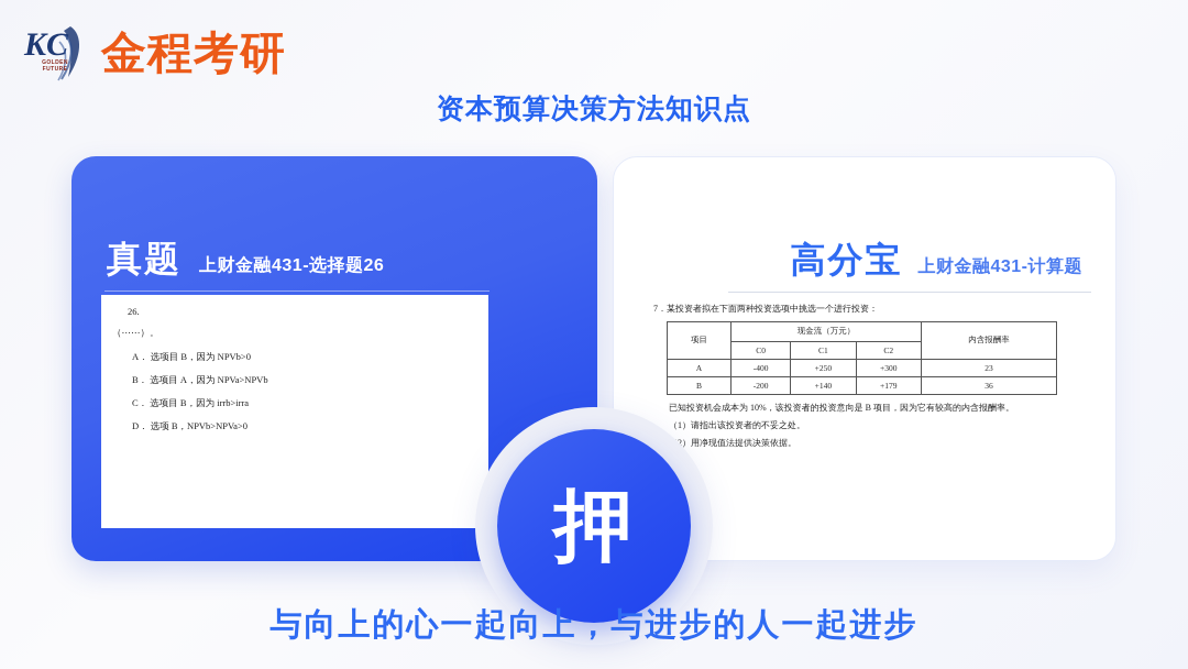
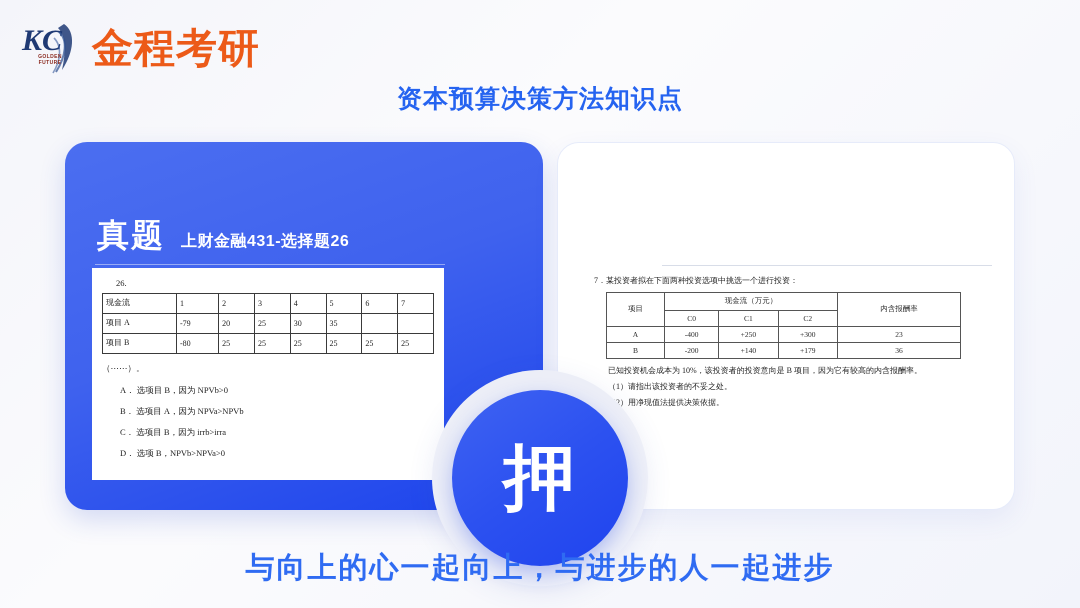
  KC
  金程考研
  资本预算决策方法知识点
  真题
  上财金融431-选择题26
  26.
+ 现金流	1	2	3	4	5	6	7
+ 项目 A	-79	20	25	30	35
+ 项目 B	-80	25	25	25	25	25	25
  （⋯⋯）。
  A． 选项目 B，因为 NPVb>0
  B． 选项目 A，因为 NPVa>NPVb
  C． 选项目 B，因为 irrb>irra
  D． 选项 B，NPVb>NPVa>0
- 高分宝
- 上财金融431-计算题
  7．某投资者拟在下面两种投资选项中挑选一个进行投资：
  项目	现金流（万元）	内含报酬率
  C0	C1	C2
  A	-400	+250	+300	23
  B	-200	+140	+179	36
  已知投资机会成本为 10%，该投资者的投资意向是 B 项目，因为它有较高的内含报酬率。
  （1）请指出该投资者的不妥之处。
  2）用净现值法提供决策依据。
  押
  与向上的心一起向上，与进步的人一起进步
